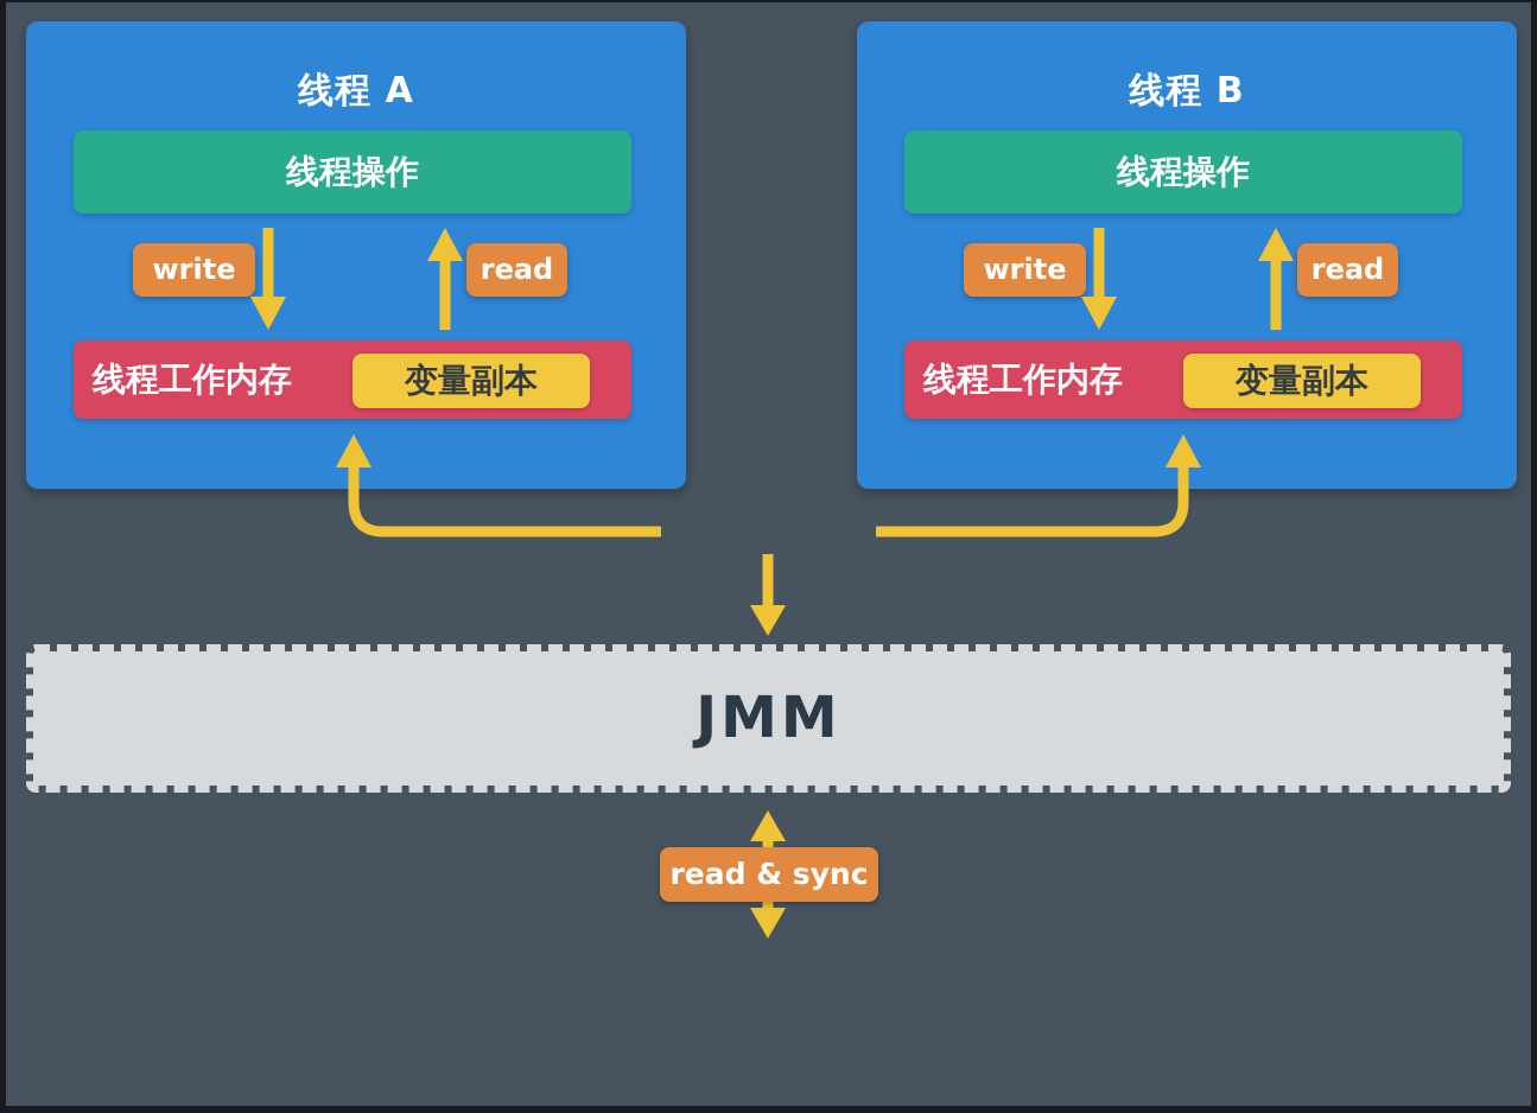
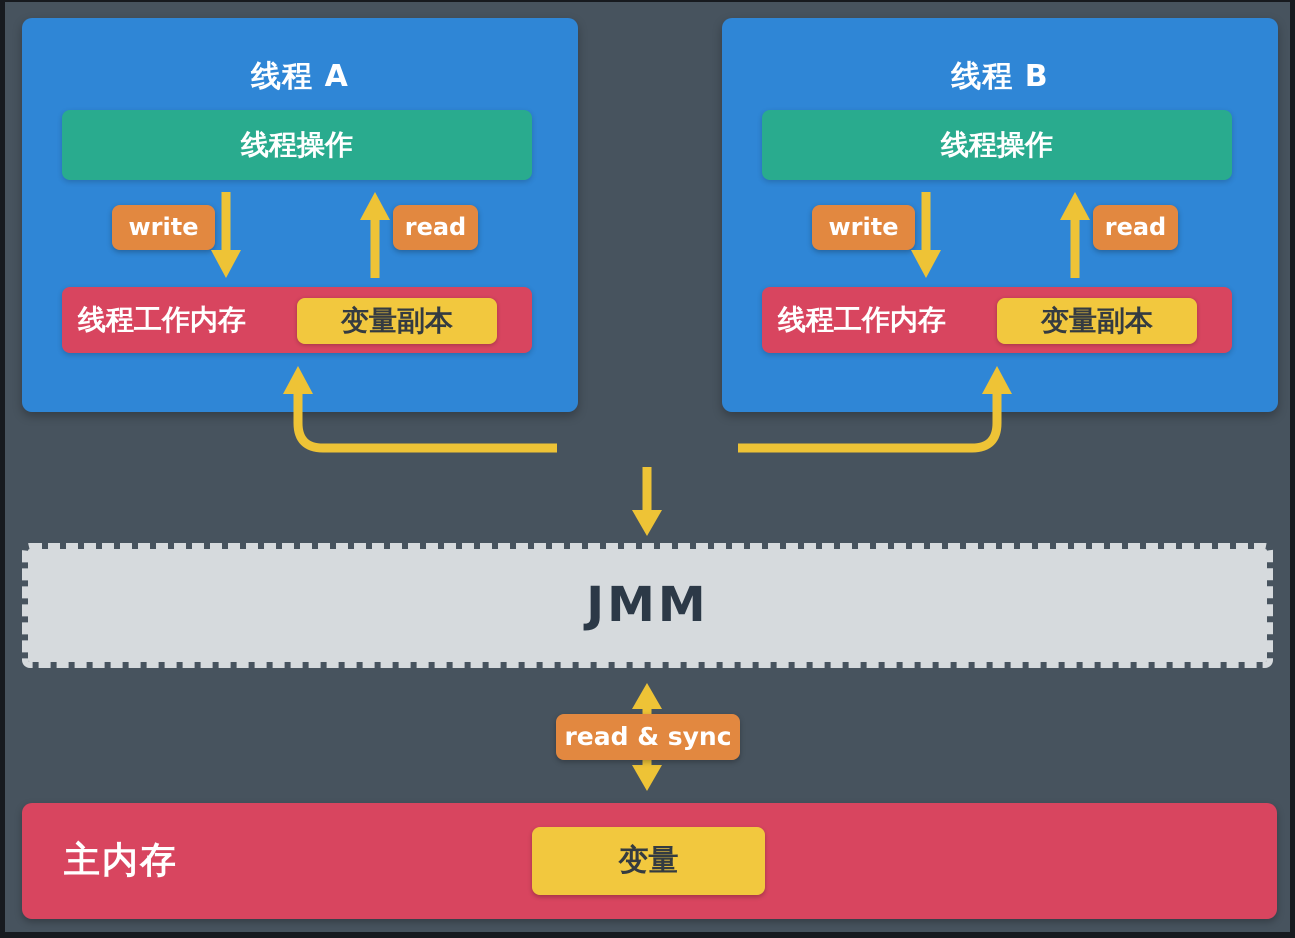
  线程 A
  线程操作
  write
  read
  线程工作内存
  变量副本
  线程 B
  线程操作
  write
  read
  线程工作内存
  变量副本
  JMM
+ 主内存
+ 变量
  read & sync
